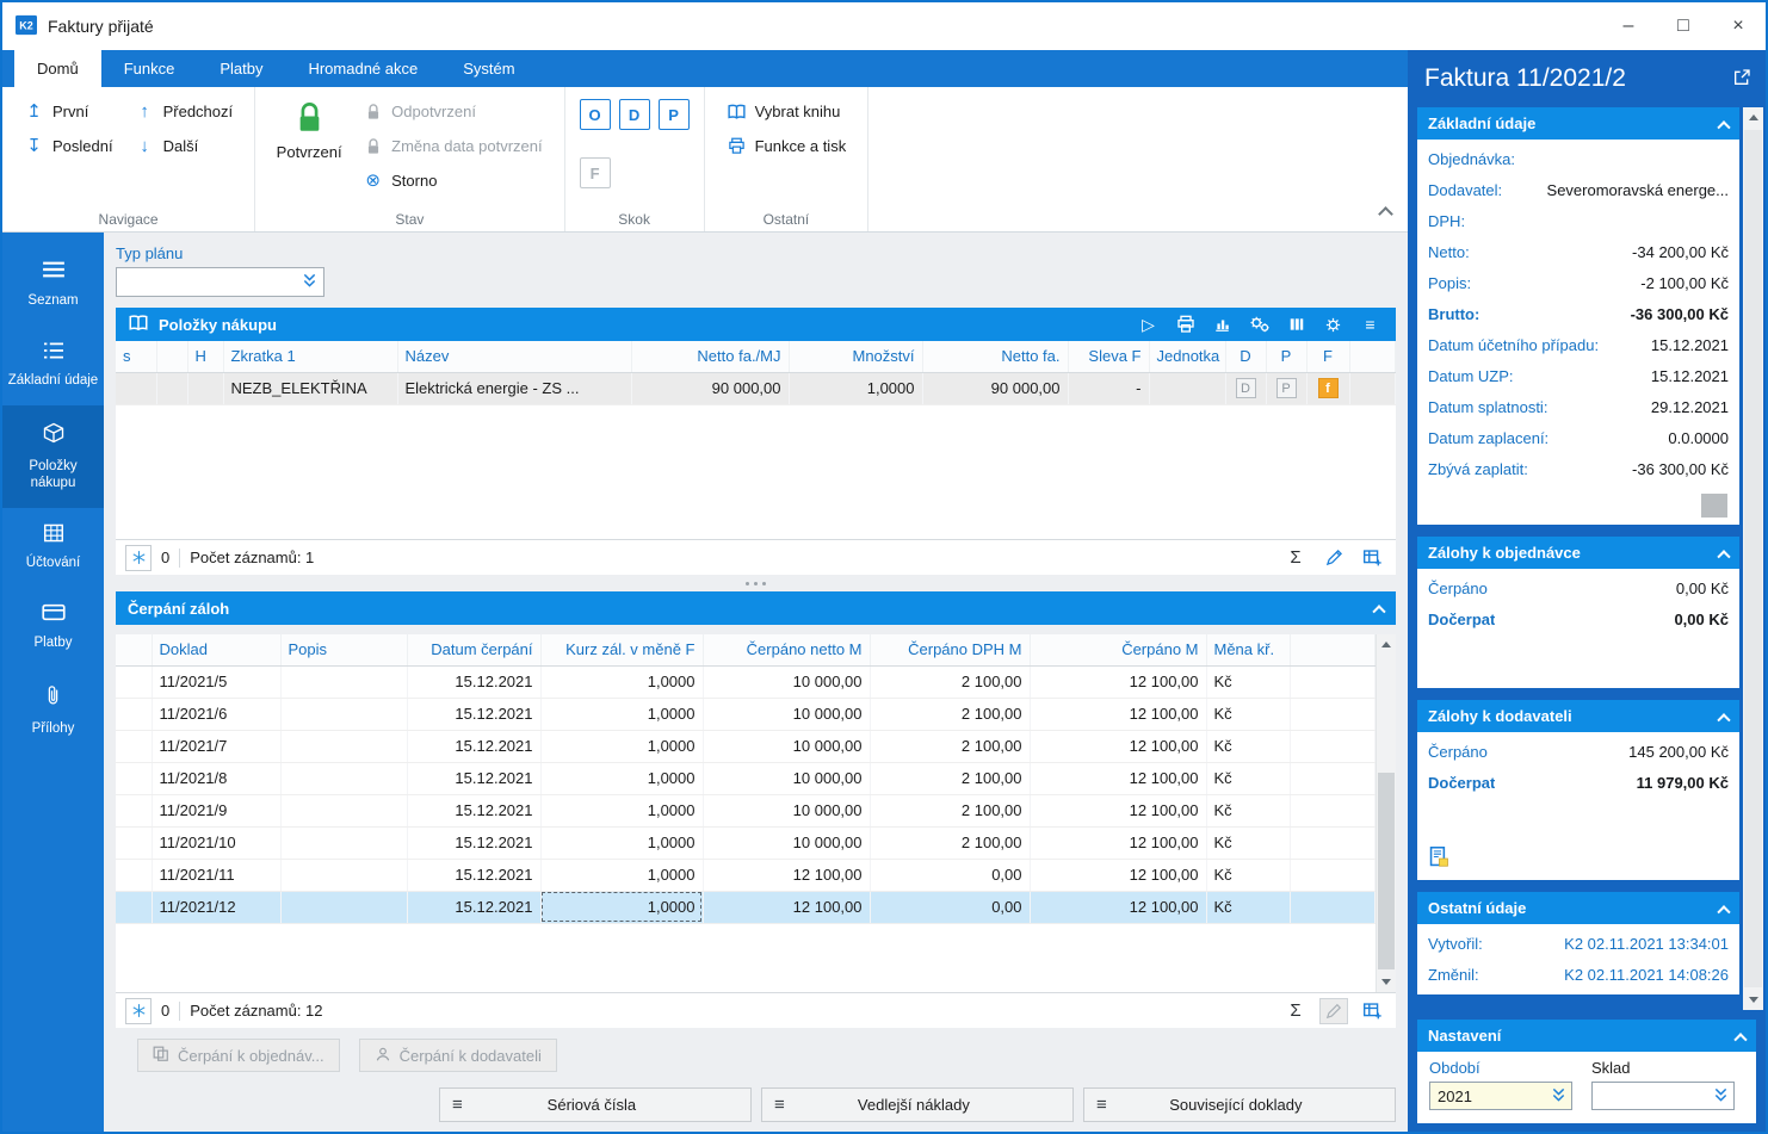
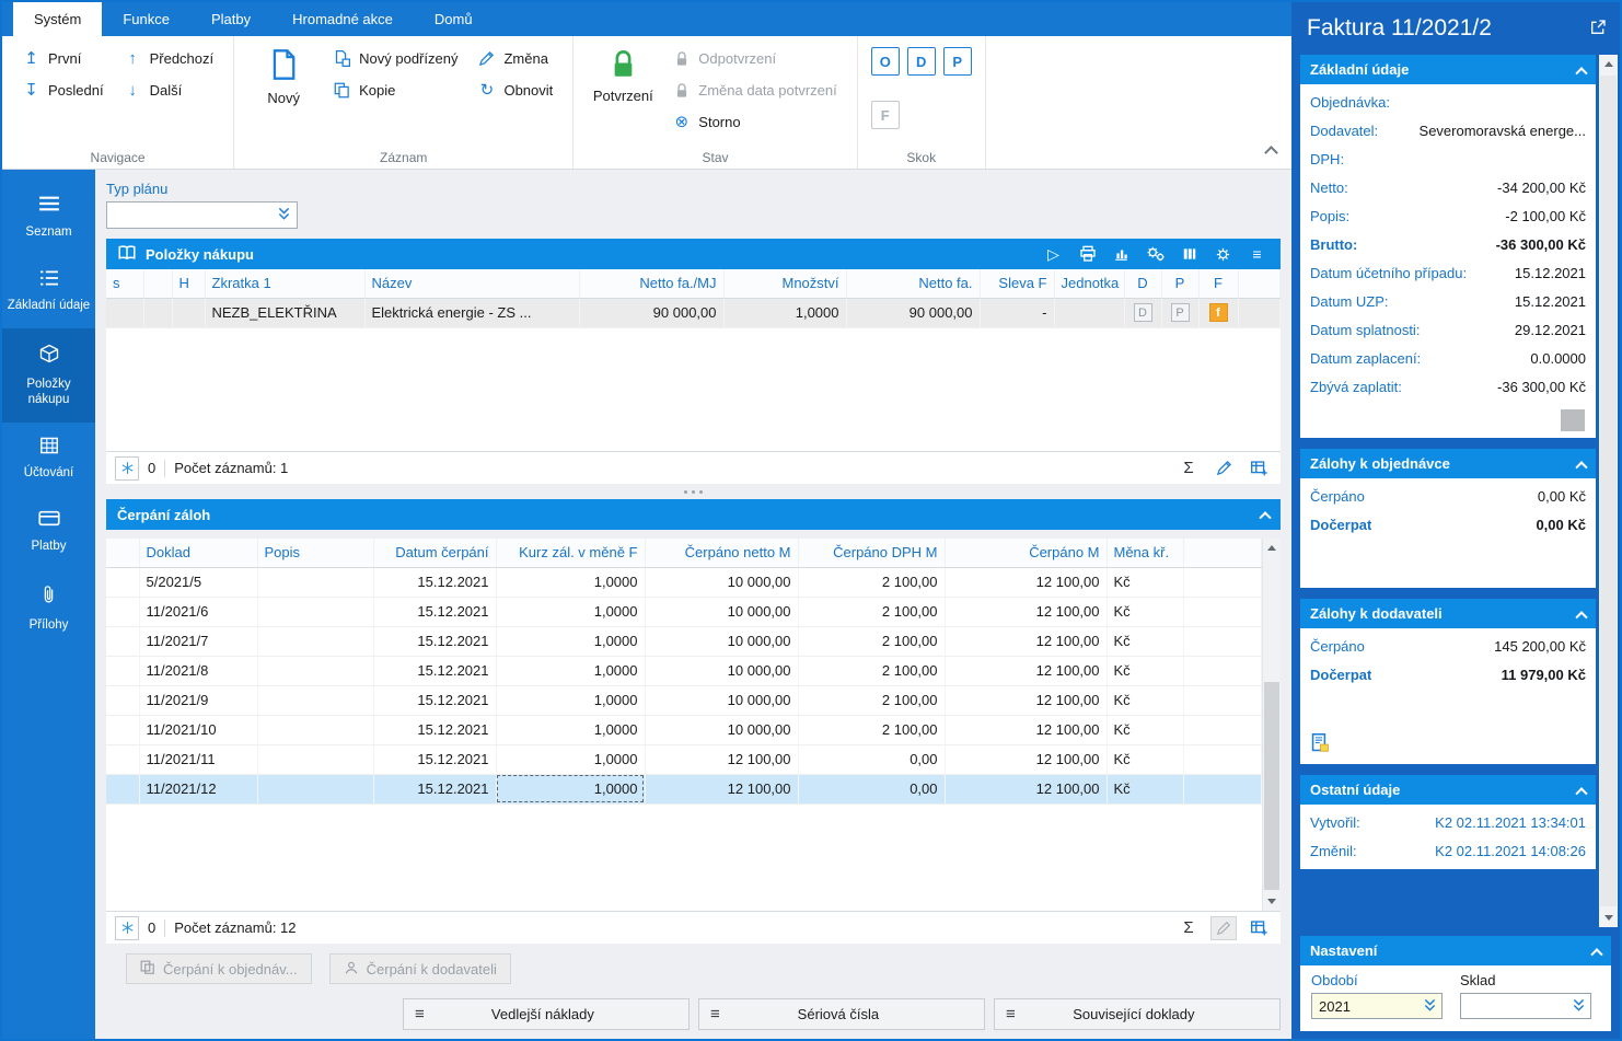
- K2
- Faktury přijaté
- –
- □
- ×
- Domů
+ Systém
  Funkce
  Platby
  Hromadné akce
- Systém
+ Domů
  ↥
  První
  ↧
  Poslední
  ↑
  Předchozí
  ↓
  Další
  Navigace
+ Nový
+ Nový podřízený
+ Kopie
+ Změna
+ ↻
+ Obnovit
+ Záznam
  Potvrzení
  Odpotvrzení
  Změna data potvrzení
  ⊗
  Storno
  Stav
  O
  D
  P
  F
  Skok
- Vybrat knihu
- Funkce a tisk
- Ostatní
  Seznam
  Základní údaje
  Položky nákupu
  Účtování
  Platby
  Přílohy
  Typ plánu
  Položky nákupu
  ▷
  ≡
  s		H	Zkratka 1	Název	Netto fa./MJ	Množství	Netto fa.	Sleva F	Jednotka	D	P	F
  			NEZB_ELEKTŘINA	Elektrická energie - ZS ...	90 000,00	1,0000	90 000,00	-		D	P	f
  0
  Počet záznamů: 1
  Σ
  Čerpání záloh
  	Doklad	Popis	Datum čerpání	Kurz zál. v měně F	Čerpáno netto M	Čerpáno DPH M	Čerpáno M	Měna kř.
- 	11/2021/5		15.12.2021	1,0000	10 000,00	2 100,00	12 100,00	Kč
+ 	5/2021/5		15.12.2021	1,0000	10 000,00	2 100,00	12 100,00	Kč
  	11/2021/6		15.12.2021	1,0000	10 000,00	2 100,00	12 100,00	Kč
  	11/2021/7		15.12.2021	1,0000	10 000,00	2 100,00	12 100,00	Kč
  	11/2021/8		15.12.2021	1,0000	10 000,00	2 100,00	12 100,00	Kč
  	11/2021/9		15.12.2021	1,0000	10 000,00	2 100,00	12 100,00	Kč
  	11/2021/10		15.12.2021	1,0000	10 000,00	2 100,00	12 100,00	Kč
  	11/2021/11		15.12.2021	1,0000	12 100,00	0,00	12 100,00	Kč
  	11/2021/12		15.12.2021	1,0000	12 100,00	0,00	12 100,00	Kč
  0
  Počet záznamů: 12
  Σ
  Čerpání k objednáv...
  Čerpání k dodavateli
  ≡
- Sériová čísla
+ Vedlejší náklady
  ≡
- Vedlejší náklady
+ Sériová čísla
  ≡
  Související doklady
  Faktura 11/2021/2
  Základní údaje
  Objednávka:
  Dodavatel:
  Severomoravská energe...
  DPH:
  Netto:
  -34 200,00 Kč
  Popis:
  -2 100,00 Kč
  Brutto:
  -36 300,00 Kč
  Datum účetního případu:
  15.12.2021
  Datum UZP:
  15.12.2021
  Datum splatnosti:
  29.12.2021
  Datum zaplacení:
  0.0.0000
  Zbývá zaplatit:
  -36 300,00 Kč
  Zálohy k objednávce
  Čerpáno
  0,00 Kč
  Dočerpat
  0,00 Kč
  Zálohy k dodavateli
  Čerpáno
  145 200,00 Kč
  Dočerpat
  11 979,00 Kč
  Ostatní údaje
  Vytvořil:
  K2 02.11.2021 13:34:01
  Změnil:
  K2 02.11.2021 14:08:26
  Nastavení
  Období
  2021
  Sklad
